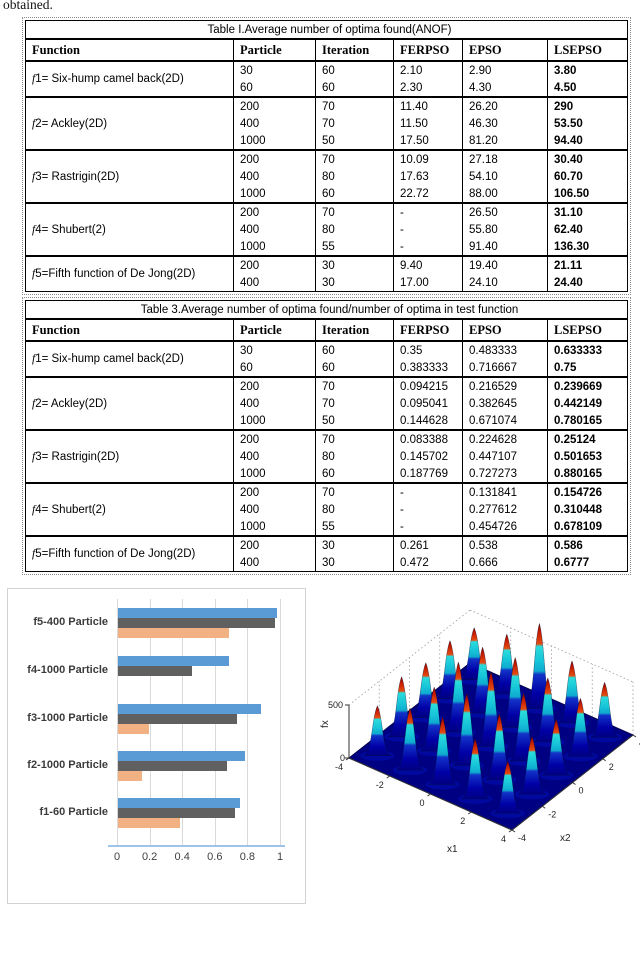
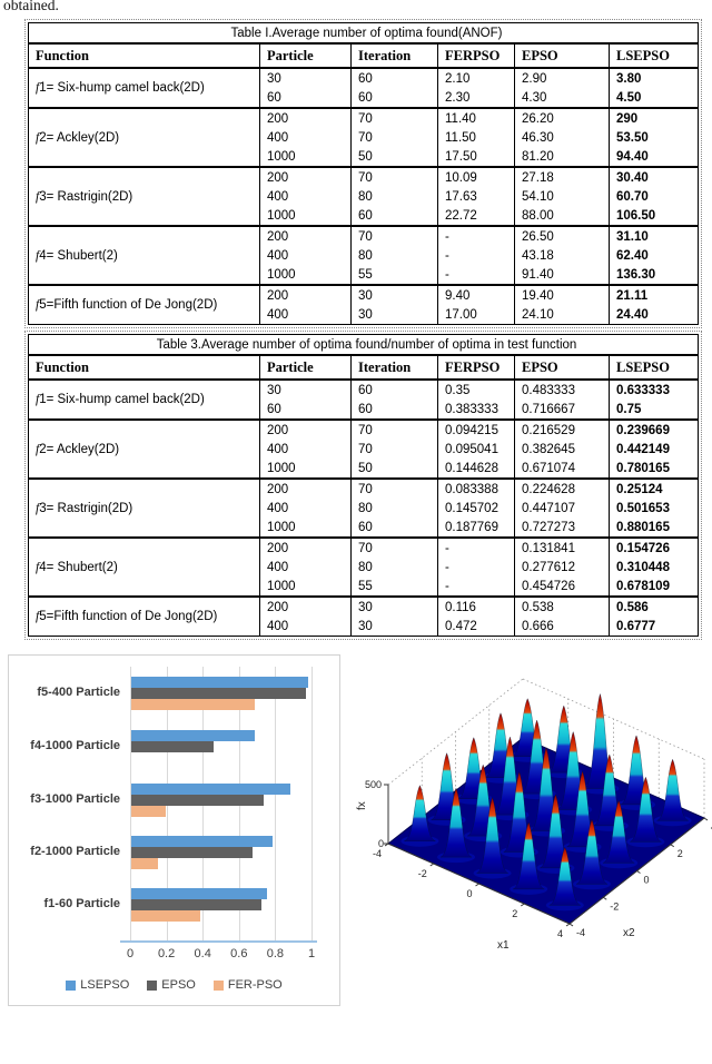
  obtained.
  Table I.Average number of optima found(ANOF)
  Function	Particle	Iteration	FERPSO	EPSO	LSEPSO
  f1= Six-hump camel back(2D)	30	60	2.10	2.90	3.80
  60	60	2.30	4.30	4.50
  f2= Ackley(2D)	200	70	11.40	26.20	290
  400	70	11.50	46.30	53.50
  1000	50	17.50	81.20	94.40
  f3= Rastrigin(2D)	200	70	10.09	27.18	30.40
  400	80	17.63	54.10	60.70
  1000	60	22.72	88.00	106.50
  f4= Shubert(2)	200	70	-	26.50	31.10
- 400	80	-	55.80	62.40
+ 400	80	-	43.18	62.40
  1000	55	-	91.40	136.30
  f5=Fifth function of De Jong(2D)	200	30	9.40	19.40	21.11
  400	30	17.00	24.10	24.40
  Table 3.Average number of optima found/number of optima in test function
  Function	Particle	Iteration	FERPSO	EPSO	LSEPSO
  f1= Six-hump camel back(2D)	30	60	0.35	0.483333	0.633333
  60	60	0.383333	0.716667	0.75
  f2= Ackley(2D)	200	70	0.094215	0.216529	0.239669
  400	70	0.095041	0.382645	0.442149
  1000	50	0.144628	0.671074	0.780165
  f3= Rastrigin(2D)	200	70	0.083388	0.224628	0.25124
  400	80	0.145702	0.447107	0.501653
  1000	60	0.187769	0.727273	0.880165
  f4= Shubert(2)	200	70	-	0.131841	0.154726
  400	80	-	0.277612	0.310448
  1000	55	-	0.454726	0.678109
- f5=Fifth function of De Jong(2D)	200	30	0.261	0.538	0.586
+ f5=Fifth function of De Jong(2D)	200	30	0.116	0.538	0.586
  400	30	0.472	0.666	0.6777
  0
  0.2
  0.4
  0.6
  0.8
  1
  f5-400 Particle
  f4-1000 Particle
  f3-1000 Particle
  f2-1000 Particle
  f1-60 Particle
+ LSEPSO
+ EPSO
+ FER-PSO
  500
  0
  -4
  -2
  0
  2
  4
  -4
  -2
  0
  2
  x1
  x2
